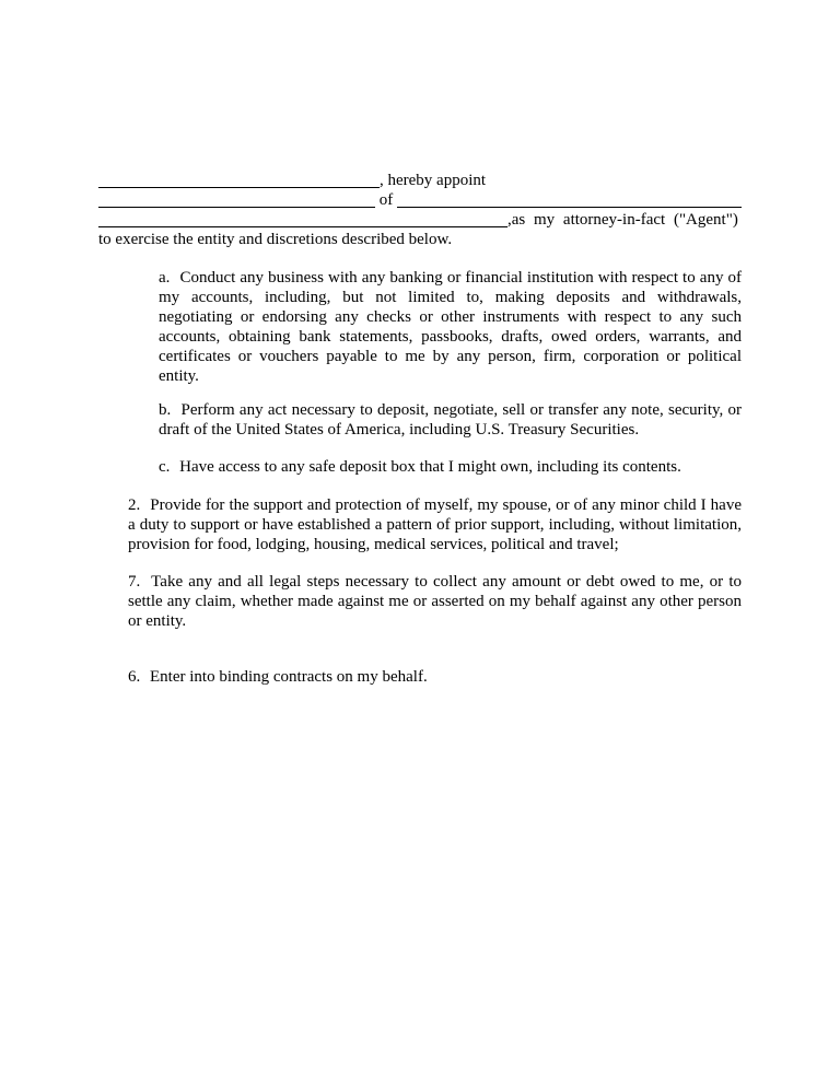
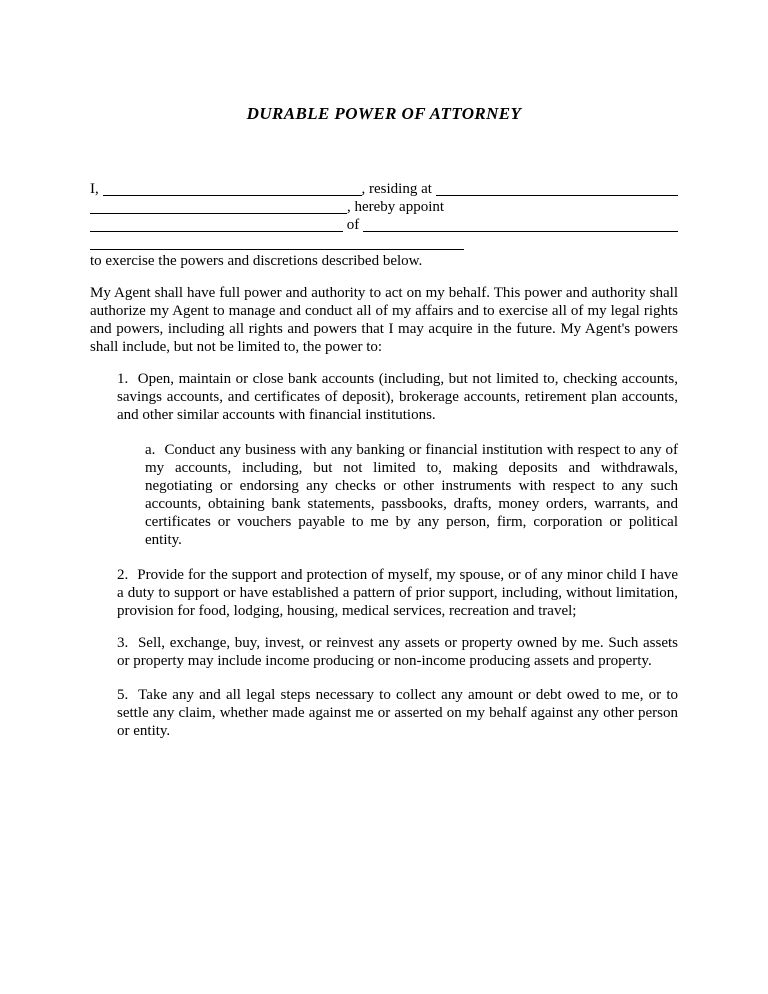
+ DURABLE POWER OF ATTORNEY
+ I,
+ , residing at
  , hereby appoint
  of
- ,as my attorney-in-fact ("Agent")
- to exercise the entity and discretions described below.
+ to exercise the powers and discretions described below.
+ My Agent shall have full power and authority to act on my behalf. This power and authority shall authorize my Agent to manage and conduct all of my affairs and to exercise all of my legal rights and powers, including all rights and powers that I may acquire in the future. My Agent's powers shall include, but not be limited to, the power to:
+ 1. Open, maintain or close bank accounts (including, but not limited to, checking accounts, savings accounts, and certificates of deposit), brokerage accounts, retirement plan accounts, and other similar accounts with financial institutions.
- a. Conduct any business with any banking or financial institution with respect to any of my accounts, including, but not limited to, making deposits and withdrawals, negotiating or endorsing any checks or other instruments with respect to any such accounts, obtaining bank statements, passbooks, drafts, owed orders, warrants, and certificates or vouchers payable to me by any person, firm, corporation or political entity.
+ a. Conduct any business with any banking or financial institution with respect to any of my accounts, including, but not limited to, making deposits and withdrawals, negotiating or endorsing any checks or other instruments with respect to any such accounts, obtaining bank statements, passbooks, drafts, money orders, warrants, and certificates or vouchers payable to me by any person, firm, corporation or political entity.
- b. Perform any act necessary to deposit, negotiate, sell or transfer any note, security, or draft of the United States of America, including U.S. Treasury Securities.
- c. Have access to any safe deposit box that I might own, including its contents.
- 2. Provide for the support and protection of myself, my spouse, or of any minor child I have a duty to support or have established a pattern of prior support, including, without limitation, provision for food, lodging, housing, medical services, political and travel;
+ 2. Provide for the support and protection of myself, my spouse, or of any minor child I have a duty to support or have established a pattern of prior support, including, without limitation, provision for food, lodging, housing, medical services, recreation and travel;
+ 3. Sell, exchange, buy, invest, or reinvest any assets or property owned by me. Such assets or property may include income producing or non-income producing assets and property.
- 7. Take any and all legal steps necessary to collect any amount or debt owed to me, or to settle any claim, whether made against me or asserted on my behalf against any other person or entity.
+ 5. Take any and all legal steps necessary to collect any amount or debt owed to me, or to settle any claim, whether made against me or asserted on my behalf against any other person or entity.
- 6. Enter into binding contracts on my behalf.
